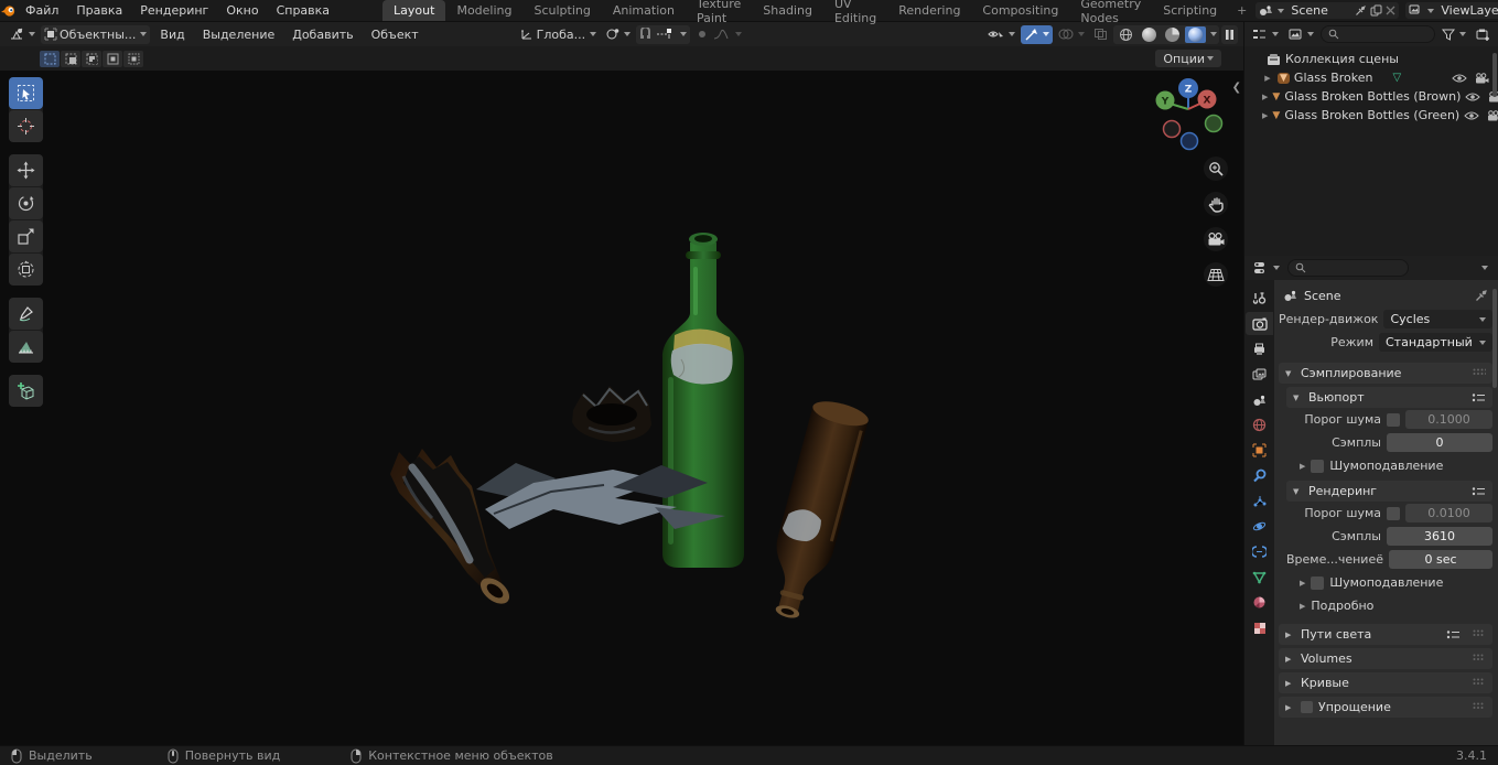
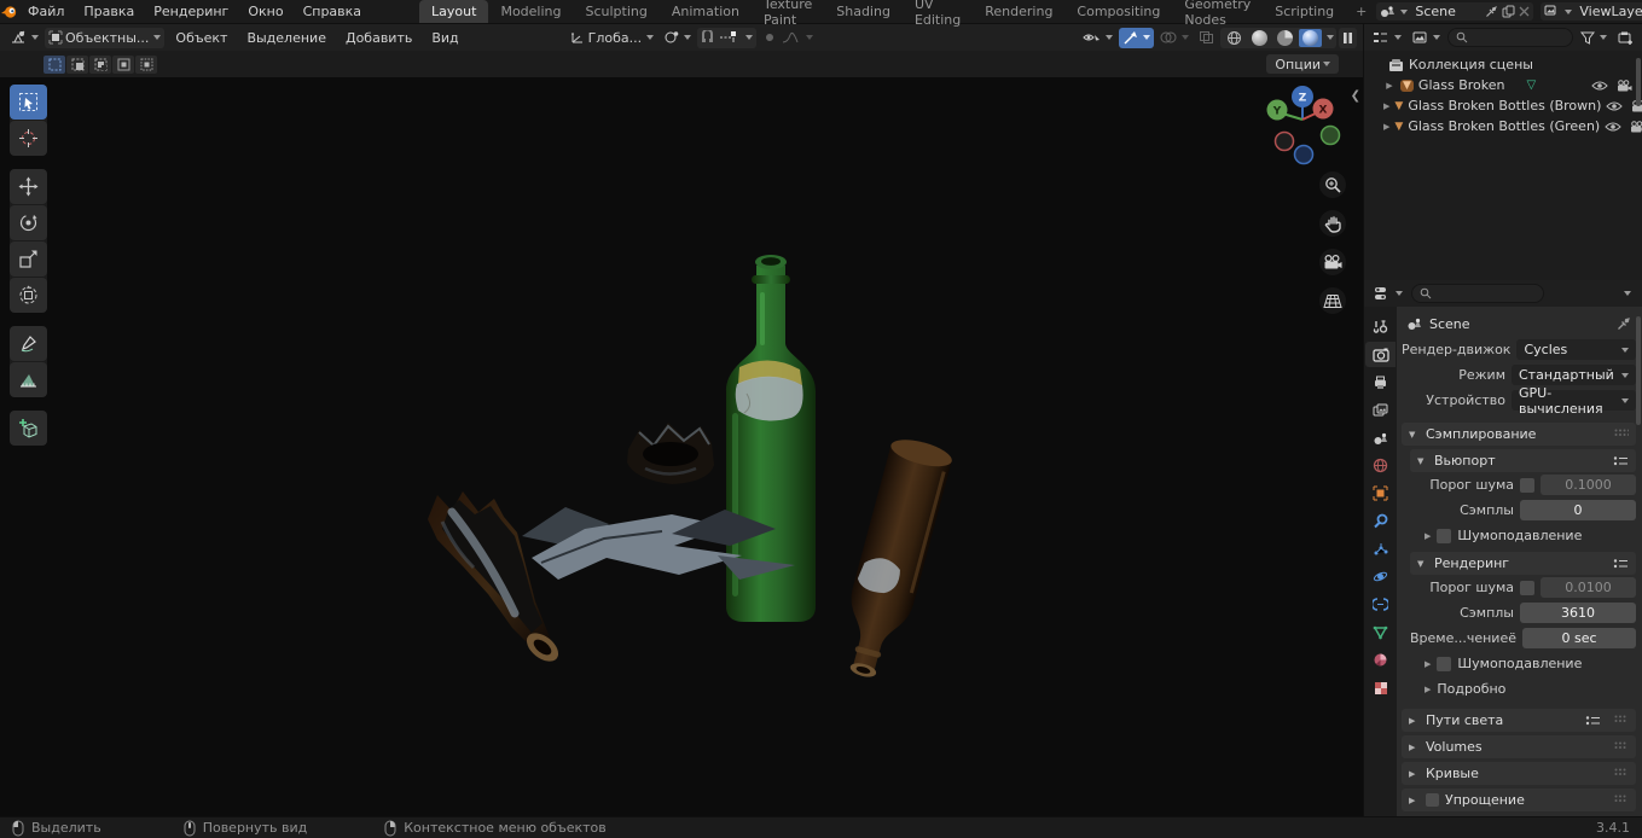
  Файл
  Правка
  Рендеринг
  Окно
  Справка
  Layout
  Modeling
  Sculpting
  Animation
  Texture Paint
  Shading
  UV Editing
  Rendering
  Compositing
  Geometry Nodes
  Scripting
  +
  Scene
  ViewLaye
  Объектны...
- Вид
+ Объект
  Выделение
  Добавить
- Объект
+ Вид
  Глоба...
  Z
  Y
  X
  Опции
  ❮
  Коллекция сцены
  ▶
  ▼
  Glass Broken
  ▽
  ▶
  ▼
  Glass Broken Bottles (Brown)
  ▶
  ▼
  Glass Broken Bottles (Green)
  Scene
  Рендер-движок
  Cycles
  Режим
  Стандартный
+ Устройство
+ GPU-вычисления
  ▼
  Сэмплирование
  ▼
  Вьюпорт
  Порог шума
  0.1000
  Сэмплы
  0
  ▶
  Шумоподавление
  ▼
  Рендеринг
  Порог шума
  0.0100
  Сэмплы
  3610
  Време...чениеё
  0 sec
  ▶
  Шумоподавление
  ▶
  Подробно
  ▶
  Пути света
  ▶
  Volumes
  ▶
  Кривые
  ▶
  Упрощение
  Выделить
  Повернуть вид
  Контекстное меню объектов
  3.4.1
